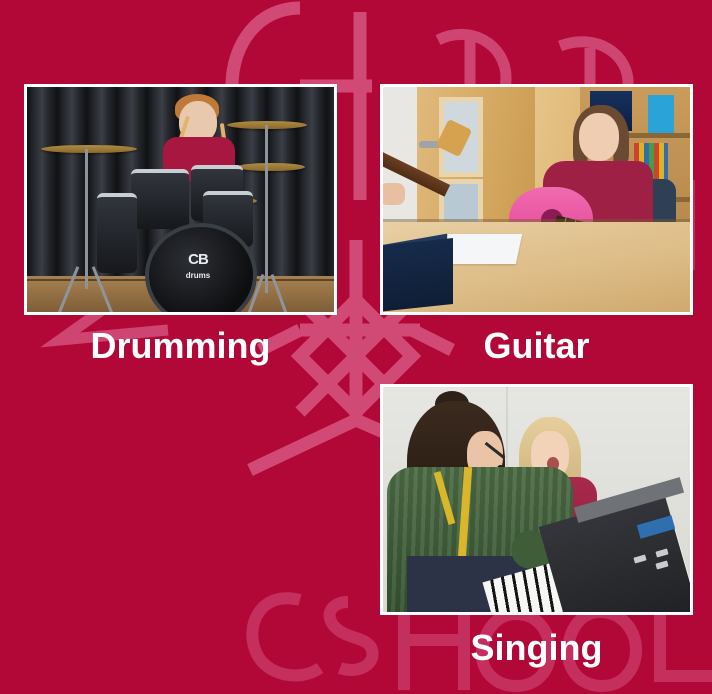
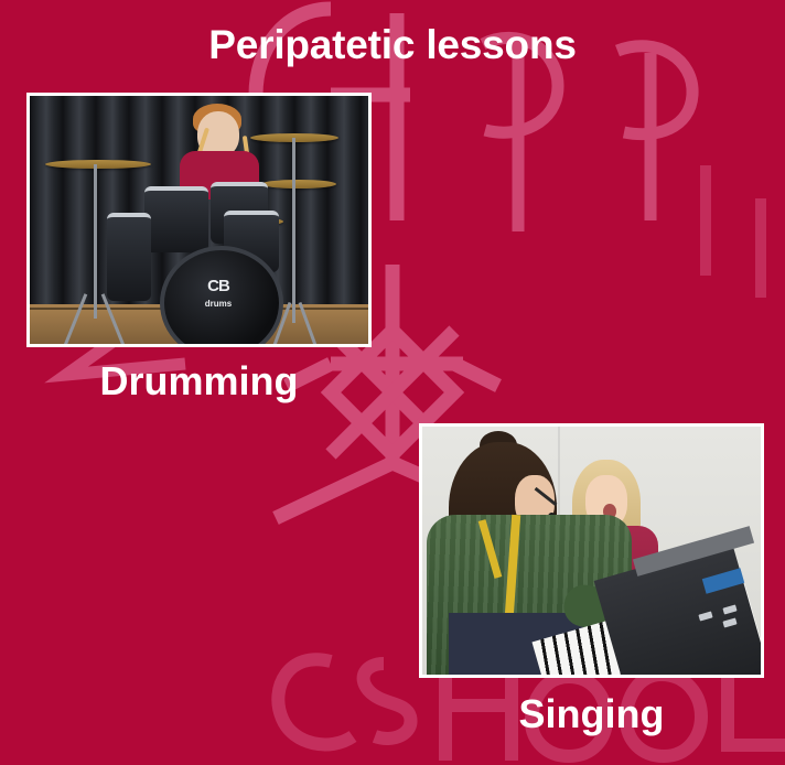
+ Peripatetic lessons
  CB
  drums
  Drumming
- Guitar
  Singing
